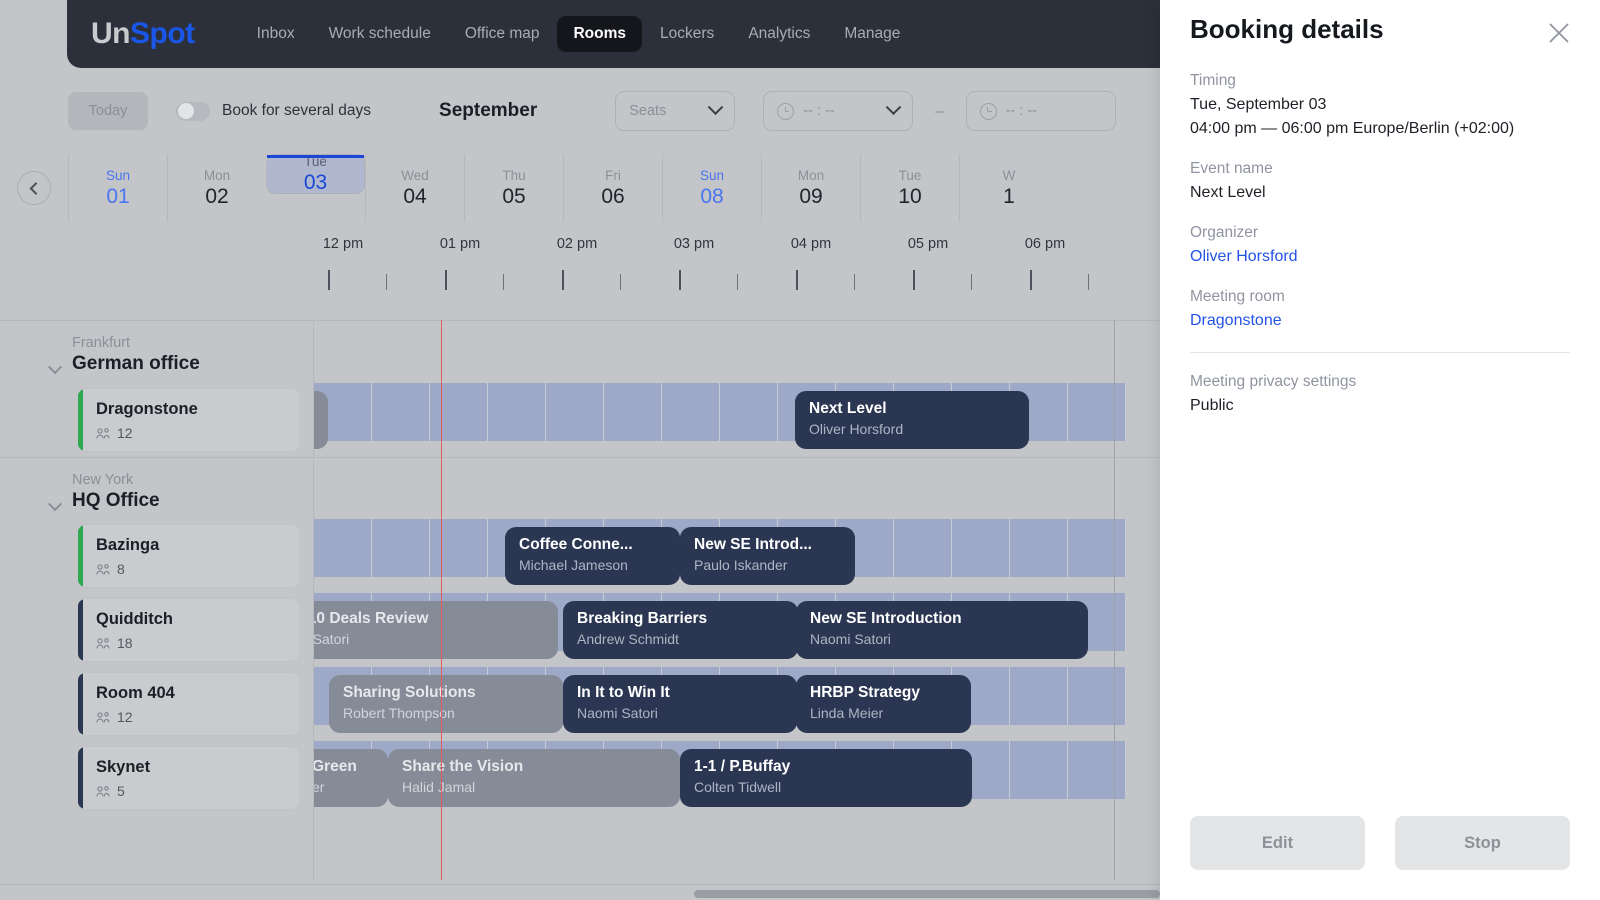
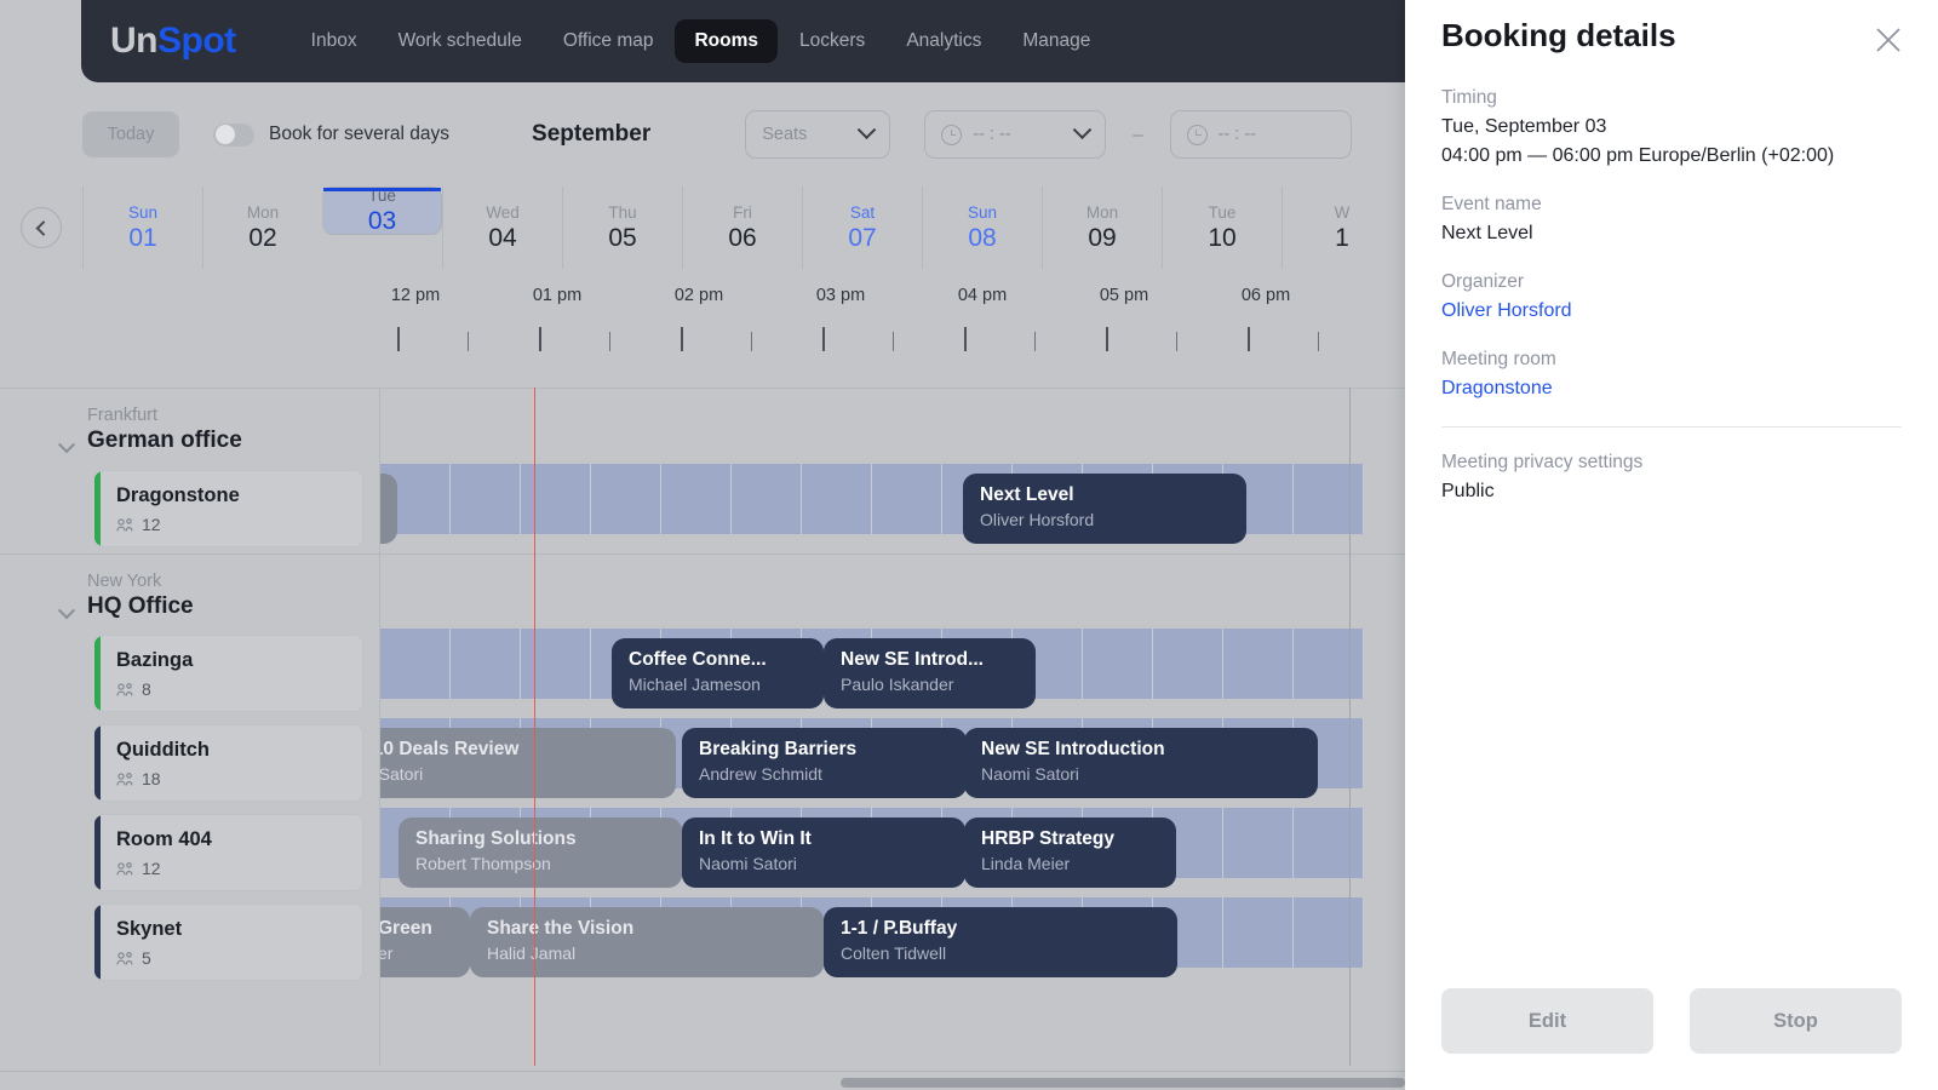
  UnSpot
  Inbox
  Work schedule
  Office map
  Rooms
  Lockers
  Analytics
  Manage
  Today
  Book for several days
  September
  Seats
  -- : --
  –
  -- : --
  Sun
  01
  Mon
  02
  Tue
  03
  Wed
  04
  Thu
  05
  Fri
  06
+ Sat
+ 07
  Sun
  08
  Mon
  09
  Tue
  10
  W
  1
  12 pm
  01 pm
  02 pm
  03 pm
  04 pm
  05 pm
  06 pm
  Frankfurt
  German office
  Dragonstone
  12
  Next Level
  Oliver Horsford
  New York
  HQ Office
  Bazinga
  8
  Coffee Conne...
  Michael Jameson
  New SE Introd...
  Paulo Iskander
  Quidditch
  18
  0 Deals Review
  Satori
  Breaking Barriers
  Andrew Schmidt
  New SE Introduction
  Naomi Satori
  Room 404
  12
  Sharing Soluions
  Robert Thompson
  In It to Win It
  Naomi Satori
  HRBP Strategy
  Linda Meier
  Skynet
  5
  Green
  er
  Shar the Vision
  Halidamal
  1-1 / P.Buffay
  Colten Tidwell
  Booking details
  Timing
  Tue, September 03
  04:00 pm — 06:00 pm Europe/Berlin (+02:00)
  Event name
  Next Level
  Organizer
  Oliver Horsford
  Meeting room
  Dragonstone
  Meeting privacy settings
  Public
  Edit
  Stop
